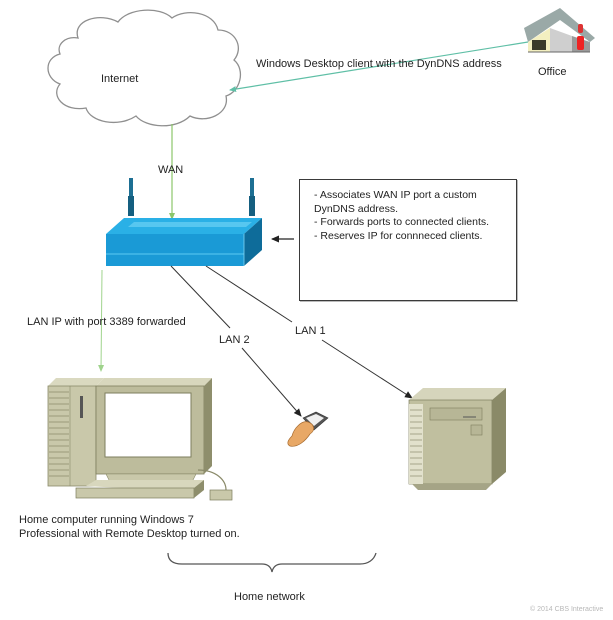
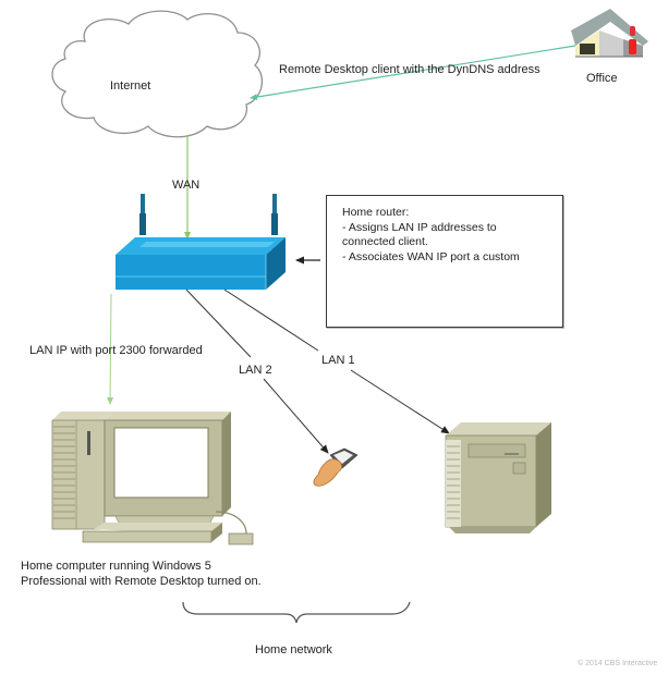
  Internet
- Windows Desktop client with the DynDNS address
+ Remote Desktop client with the DynDNS address
  Office
  WAN
- LAN IP with port 3389 forwarded
+ LAN IP with port 2300 forwarded
  LAN 2
  LAN 1
+ Home router:
+ - Assigns LAN IP addresses to
+ connected client.
  - Associates WAN IP port a custom
- DynDNS address.
- - Forwards ports to connected clients.
- - Reserves IP for connneced clients.
- Home computer running Windows 7
+ Home computer running Windows 5
  Professional with Remote Desktop turned on.
  Home network
